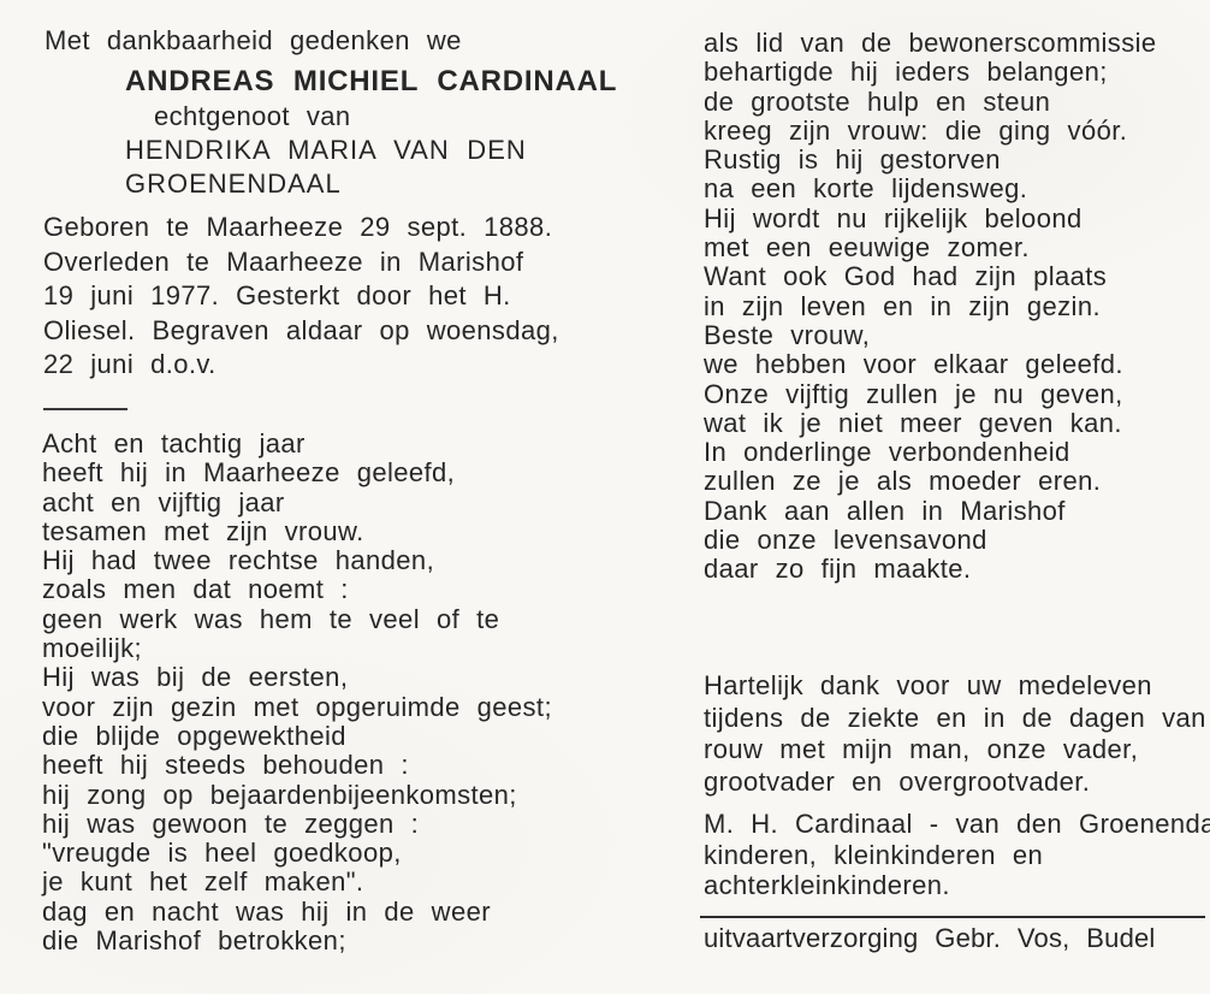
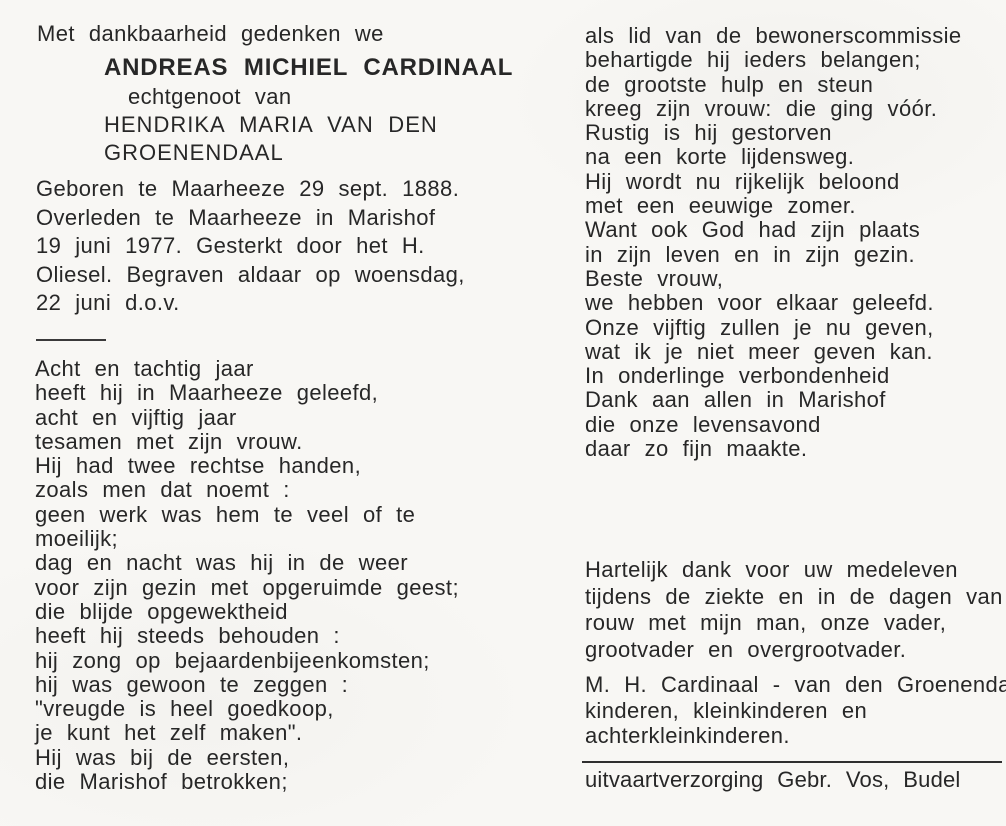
  Met dankbaarheid gedenken we
  ANDREAS MICHIEL CARDINAAL
  echtgenoot van
  HENDRIKA MARIA VAN DEN
  GROENENDAAL
  Geboren te Maarheeze 29 sept. 1888.
  Overleden te Maarheeze in Marishof
  19 juni 1977. Gesterkt door het H.
  Oliesel. Begraven aldaar op woensdag,
  22 juni d.o.v.
  Acht en tachtig jaar
  heeft hij in Maarheeze geleefd,
  acht en vijftig jaar
  tesamen met zijn vrouw.
  Hij had twee rechtse handen,
  zoals men dat noemt :
  geen werk was hem te veel of te
  moeilijk;
- Hij was bij de eersten,
+ dag en nacht was hij in de weer
  voor zijn gezin met opgeruimde geest;
  die blijde opgewektheid
  heeft hij steeds behouden :
  hij zong op bejaardenbijeenkomsten;
  hij was gewoon te zeggen :
  "vreugde is heel goedkoop,
  je kunt het zelf maken".
- dag en nacht was hij in de weer
+ Hij was bij de eersten,
  die Marishof betrokken;
  als lid van de bewonerscommissie
  behartigde hij ieders belangen;
  de grootste hulp en steun
  kreeg zijn vrouw: die ging vóór.
  Rustig is hij gestorven
  na een korte lijdensweg.
  Hij wordt nu rijkelijk beloond
  met een eeuwige zomer.
  Want ook God had zijn plaats
  in zijn leven en in zijn gezin.
  Beste vrouw,
  we hebben voor elkaar geleefd.
  Onze vijftig zullen je nu geven,
  wat ik je niet meer geven kan.
  In onderlinge verbondenheid
- zullen ze je als moeder eren.
  Dank aan allen in Marishof
  die onze levensavond
  daar zo fijn maakte.
  Hartelijk dank voor uw medeleven
  tijdens de ziekte en in de dagen van
  rouw met mijn man, onze vader,
  grootvader en overgrootvader.
  M. H. Cardinaal - van den Groenenda
  kinderen, kleinkinderen en
  achterkleinkinderen.
  uitvaartverzorging Gebr. Vos, Budel
